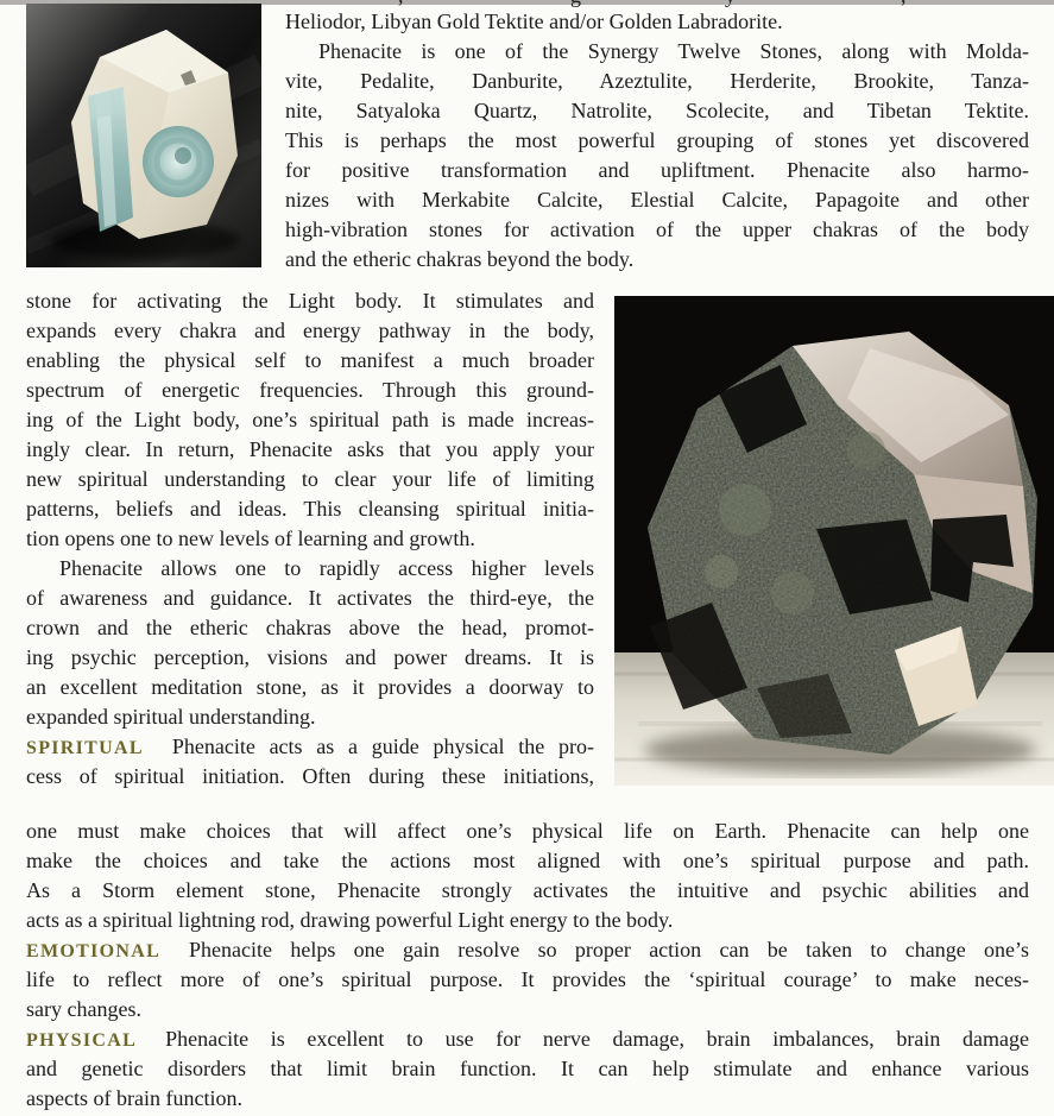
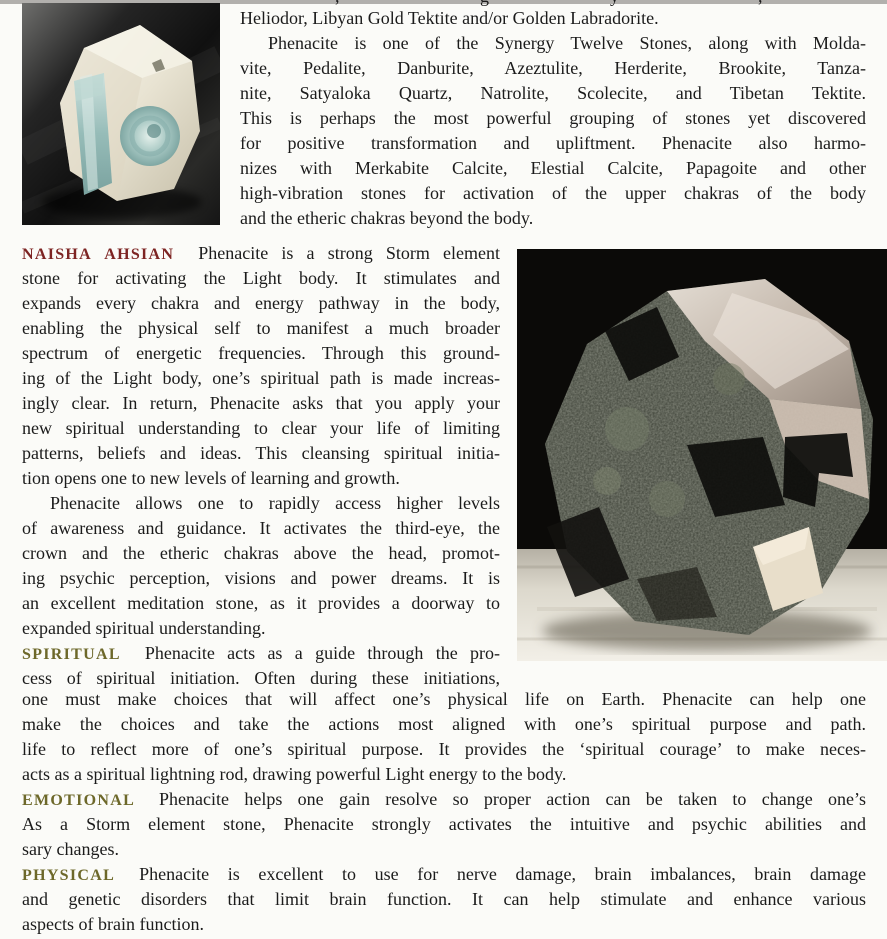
  Heliodor, Libyan Gold Tektite and/or Golden Labradorite.
  Phenacite is one of the Synergy Twelve Stones, along with Molda-
  vite, Pedalite, Danburite, Azeztulite, Herderite, Brookite, Tanza-
  nite, Satyaloka Quartz, Natrolite, Scolecite, and Tibetan Tektite.
  This is perhaps the most powerful grouping of stones yet discovered
  for positive transformation and upliftment. Phenacite also harmo-
  nizes with Merkabite Calcite, Elestial Calcite, Papagoite and other
  high-vibration stones for activation of the upper chakras of the body
  and the etheric chakras beyond the body.
+ NAISHA AHSIAN Phenacite is a strong Storm element
  stone for activating the Light body. It stimulates and
  expands every chakra and energy pathway in the body,
  enabling the physical self to manifest a much broader
  spectrum of energetic frequencies. Through this ground-
  ing of the Light body, one’s spiritual path is made increas-
  ingly clear. In return, Phenacite asks that you apply your
  new spiritual understanding to clear your life of limiting
  patterns, beliefs and ideas. This cleansing spiritual initia-
  tion opens one to new levels of learning and growth.
  Phenacite allows one to rapidly access higher levels
  of awareness and guidance. It activates the third-eye, the
  crown and the etheric chakras above the head, promot-
  ing psychic perception, visions and power dreams. It is
  an excellent meditation stone, as it provides a doorway to
  expanded spiritual understanding.
- SPIRITUAL Phenacite acts as a guide physical the pro-
+ SPIRITUAL Phenacite acts as a guide through the pro-
  cess of spiritual initiation. Often during these initiations,
  one must make choices that will affect one’s physical life on Earth. Phenacite can help one
  make the choices and take the actions most aligned with one’s spiritual purpose and path.
- As a Storm element stone, Phenacite strongly activates the intuitive and psychic abilities and
+ life to reflect more of one’s spiritual purpose. It provides the ‘spiritual courage’ to make neces-
  acts as a spiritual lightning rod, drawing powerful Light energy to the body.
  EMOTIONAL Phenacite helps one gain resolve so proper action can be taken to change one’s
- life to reflect more of one’s spiritual purpose. It provides the ‘spiritual courage’ to make neces-
+ As a Storm element stone, Phenacite strongly activates the intuitive and psychic abilities and
  sary changes.
  PHYSICAL Phenacite is excellent to use for nerve damage, brain imbalances, brain damage
  and genetic disorders that limit brain function. It can help stimulate and enhance various
  aspects of brain function.
